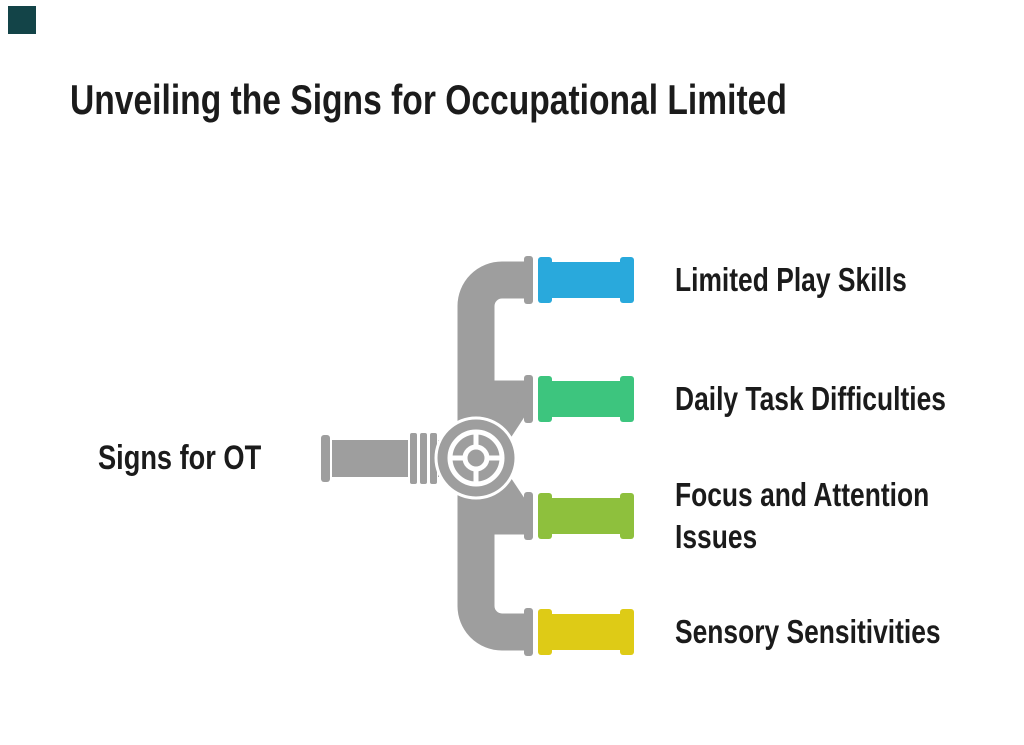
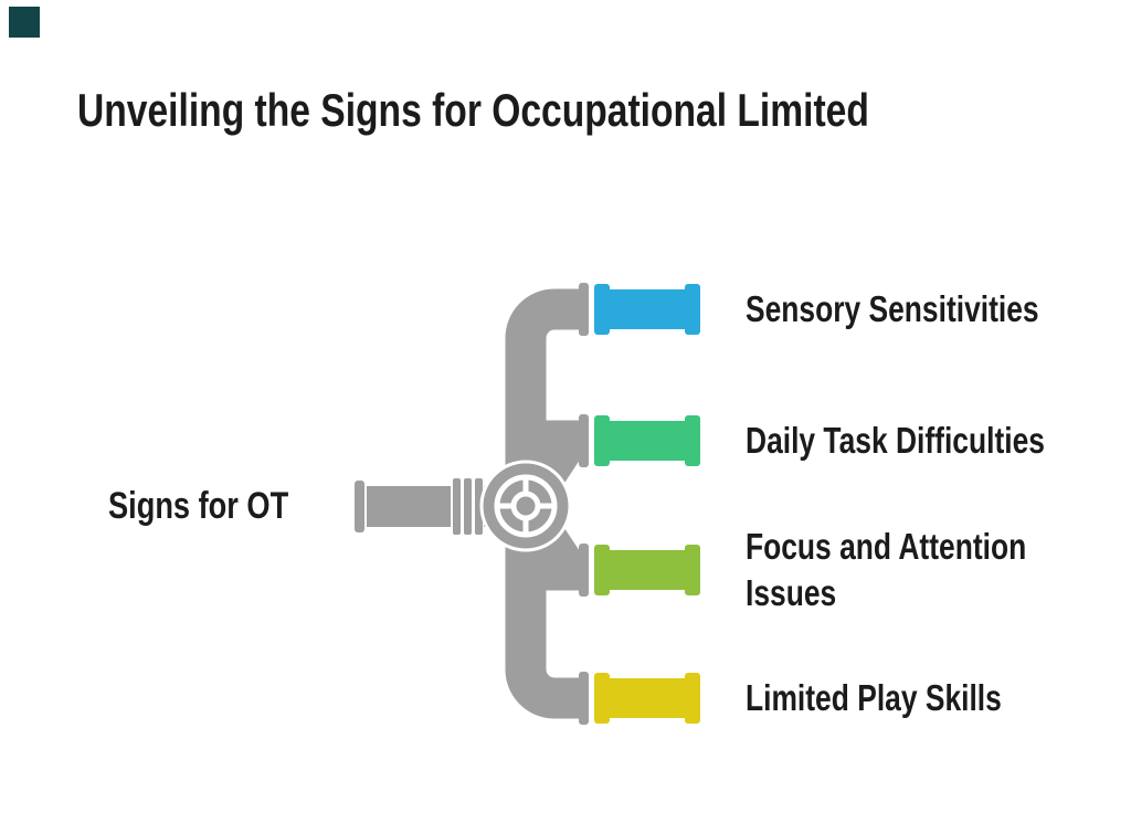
  Unveiling the Signs for Occupational Limited
  Signs for OT
- Limited Play Skills
+ Sensory Sensitivities
  Daily Task Difficulties
  Focus and Attention
  Issues
- Sensory Sensitivities
+ Limited Play Skills
